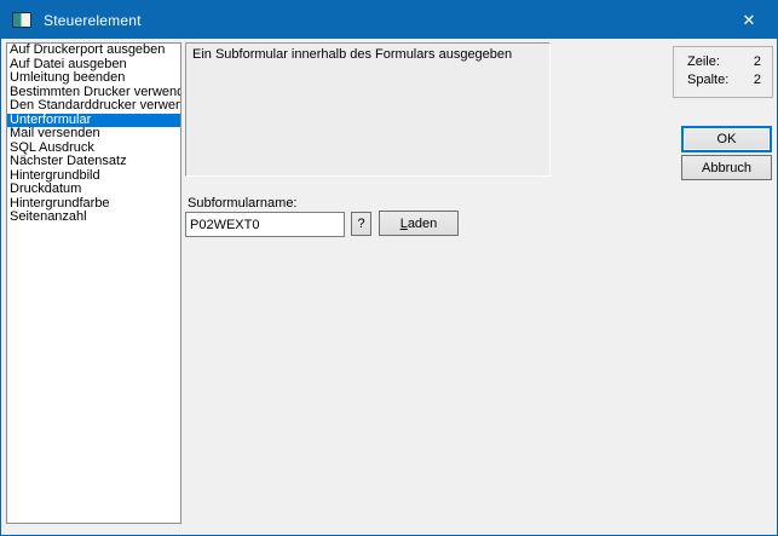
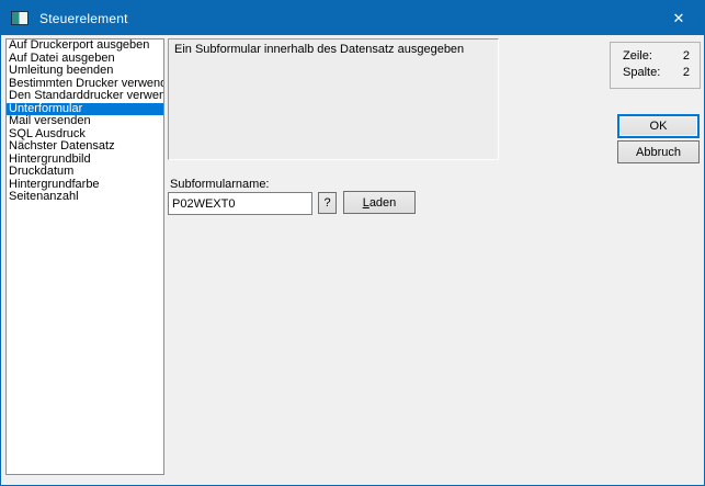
  Steuerelement
  ✕
  Auf Druckerport ausgeben
  Auf Datei ausgeben
  Umleitung beenden
  Bestimmten Drucker verwen
  Den Standarddrucker verwen
  Unterformular
  Mail versenden
  SQL Ausdruck
  Nächster Datensatz
  Hintergrundbild
  Druckdatum
  Hintergrundfarbe
  Seitenanzahl
- Ein Subformular innerhalb des Formulars ausgegeben
+ Ein Subformular innerhalb des Datensatz ausgegeben
  Zeile:
  2
  Spalte:
  2
  OK
  Abbruch
  Subformularname:
  P02WEXT0
  ?
  Laden
